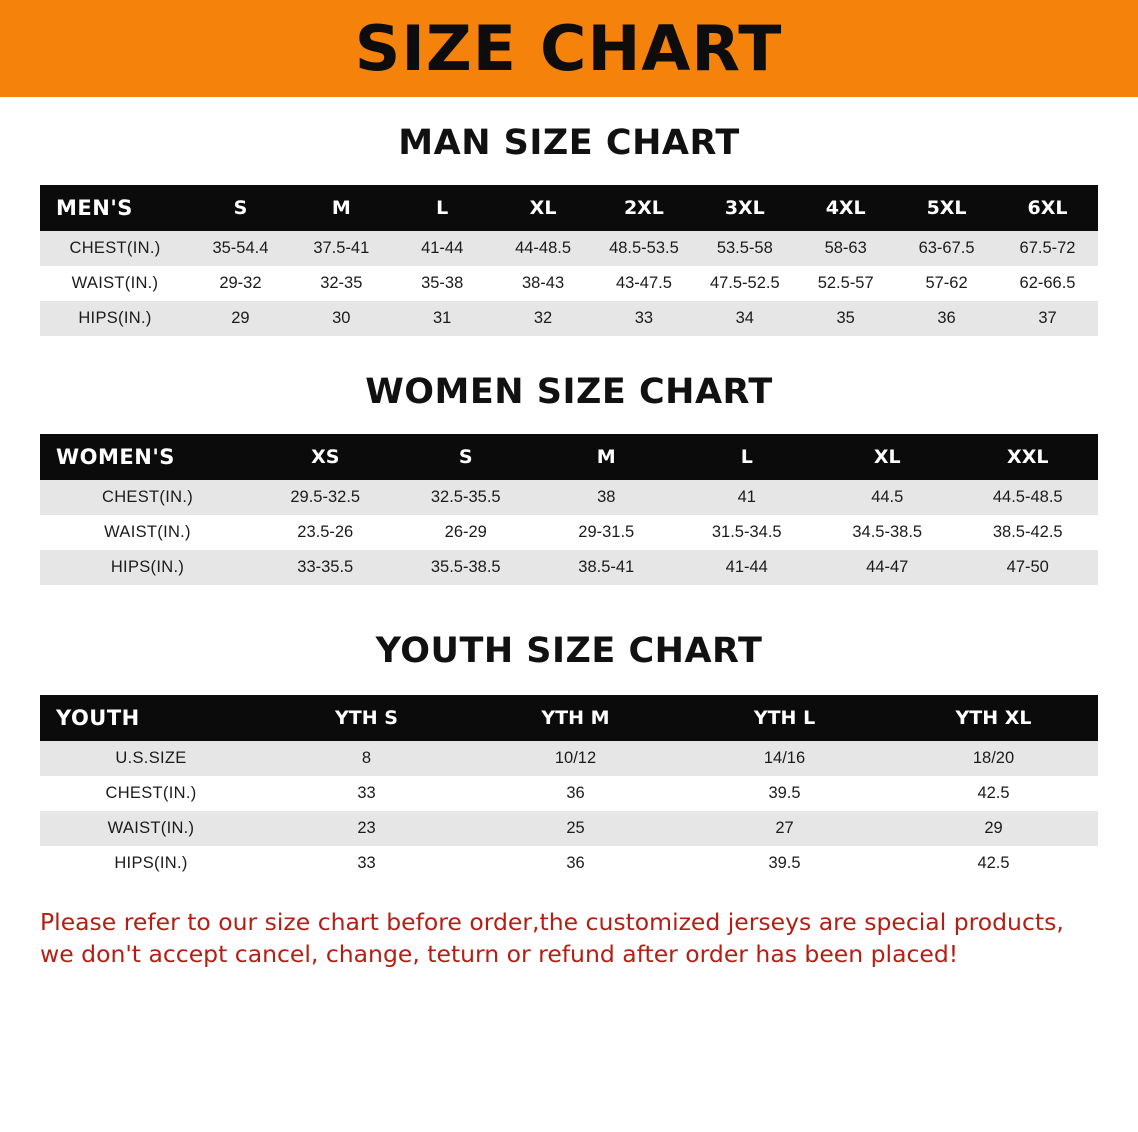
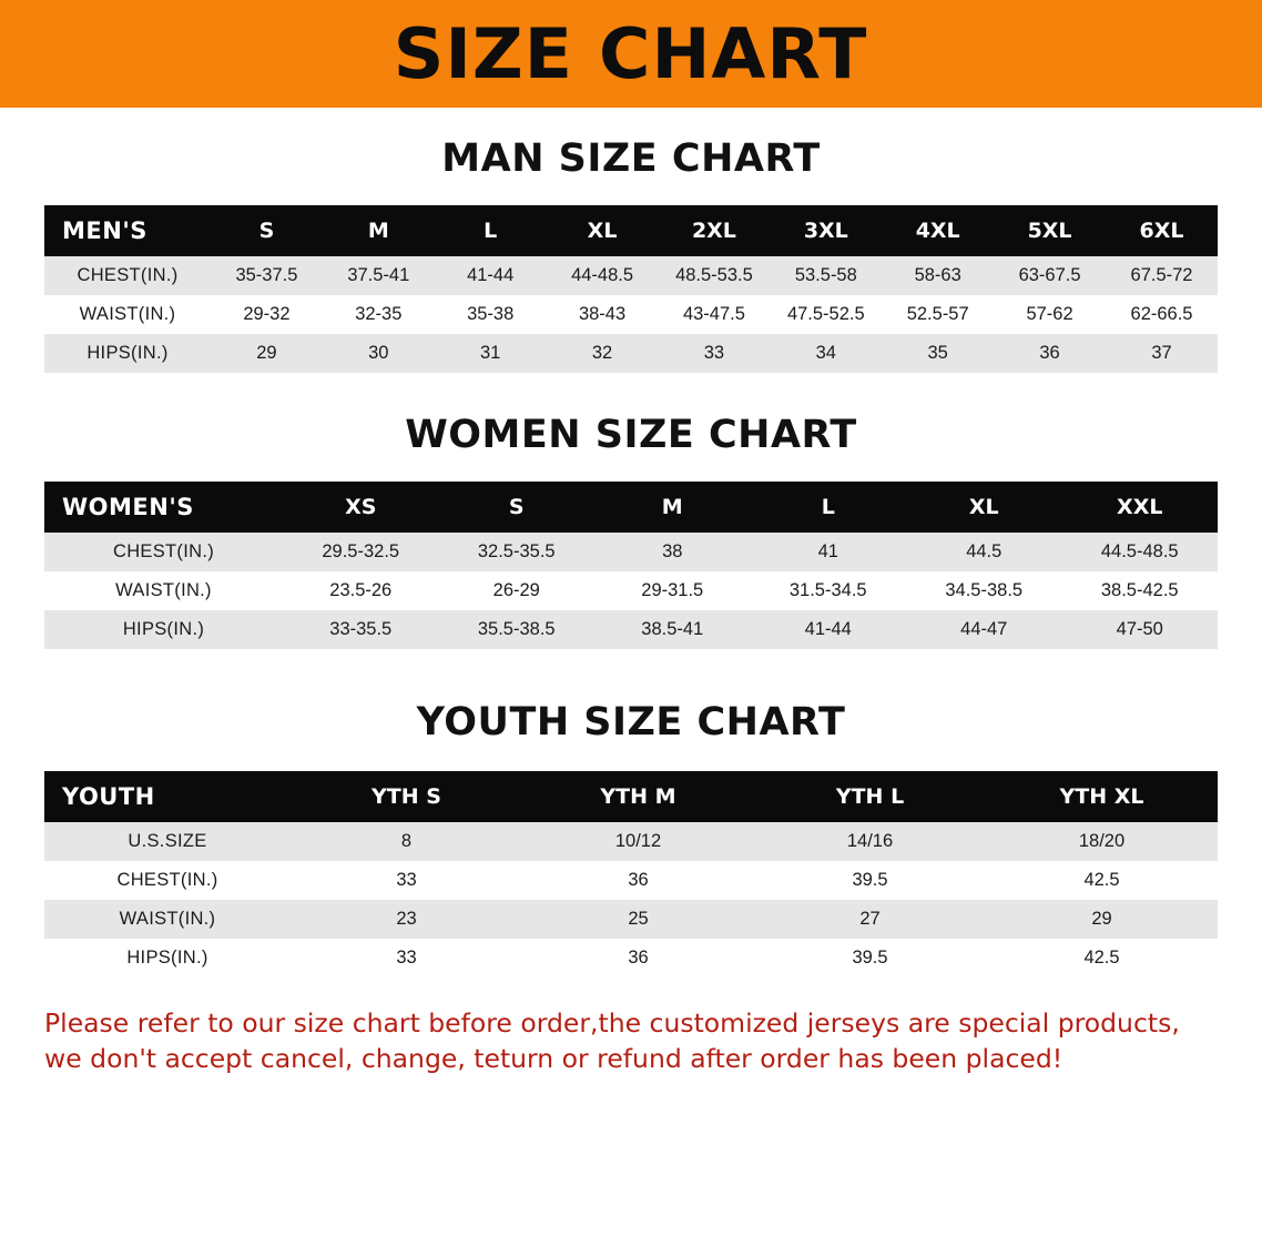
  SIZE CHART
  MAN SIZE CHART
  MEN'S	S	M	L	XL	2XL	3XL	4XL	5XL	6XL
- CHEST(IN.)	35-54.4	37.5-41	41-44	44-48.5	48.5-53.5	53.5-58	58-63	63-67.5	67.5-72
+ CHEST(IN.)	35-37.5	37.5-41	41-44	44-48.5	48.5-53.5	53.5-58	58-63	63-67.5	67.5-72
  WAIST(IN.)	29-32	32-35	35-38	38-43	43-47.5	47.5-52.5	52.5-57	57-62	62-66.5
  HIPS(IN.)	29	30	31	32	33	34	35	36	37
  WOMEN SIZE CHART
  WOMEN'S	XS	S	M	L	XL	XXL
  CHEST(IN.)	29.5-32.5	32.5-35.5	38	41	44.5	44.5-48.5
  WAIST(IN.)	23.5-26	26-29	29-31.5	31.5-34.5	34.5-38.5	38.5-42.5
  HIPS(IN.)	33-35.5	35.5-38.5	38.5-41	41-44	44-47	47-50
  YOUTH SIZE CHART
  YOUTH	YTH S	YTH M	YTH L	YTH XL
  U.S.SIZE	8	10/12	14/16	18/20
  CHEST(IN.)	33	36	39.5	42.5
  WAIST(IN.)	23	25	27	29
  HIPS(IN.)	33	36	39.5	42.5
  Please refer to our size chart before order,the customized jerseys are special products,
  we don't accept cancel, change, teturn or refund after order has been placed!
